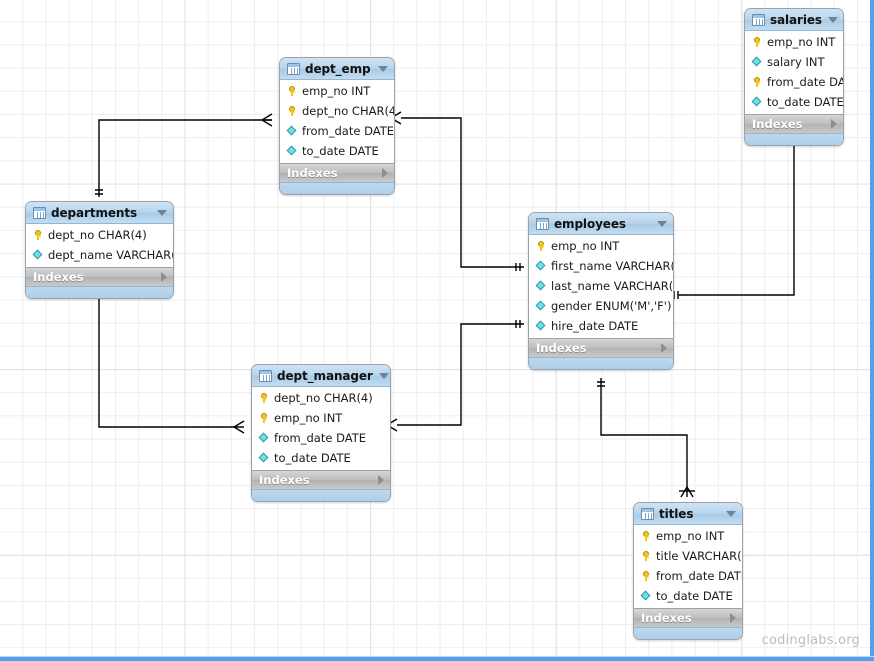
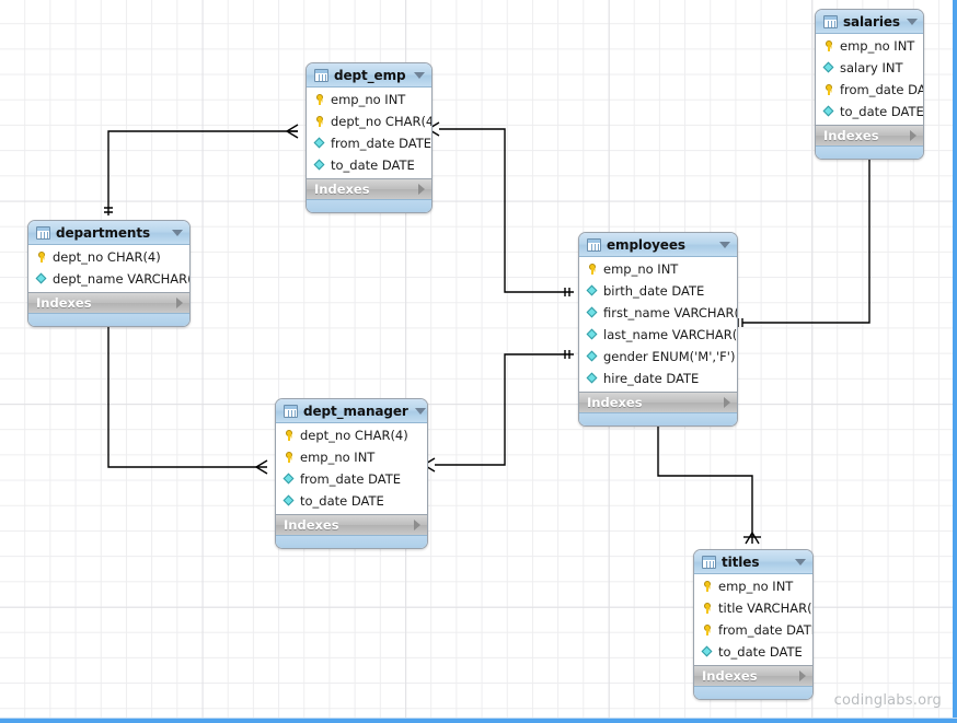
  salaries
  emp_no INT
  salary INT
  from_date DA
  to_date DATE
  Indexes
  dept_emp
  emp_no INT
  dept_no CHAR(4
  from_date DATE
  to_date DATE
  Indexes
  departments
  dept_no CHAR(4)
  dept_name VARCHAR
  Indexes
  employees
  emp_no INT
+ birth_date DATE
  first_name VARCHAR(
  last_name VARCHAR(
  gender ENUM('M','F')
  hire_date DATE
  Indexes
  dept_manager
  dept_no CHAR(4)
  emp_no INT
  from_date DATE
  to_date DATE
  Indexes
  titles
  emp_no INT
  title VARCHAR(
  from_date DAT
  to_date DATE
  Indexes
  codinglabs.org
